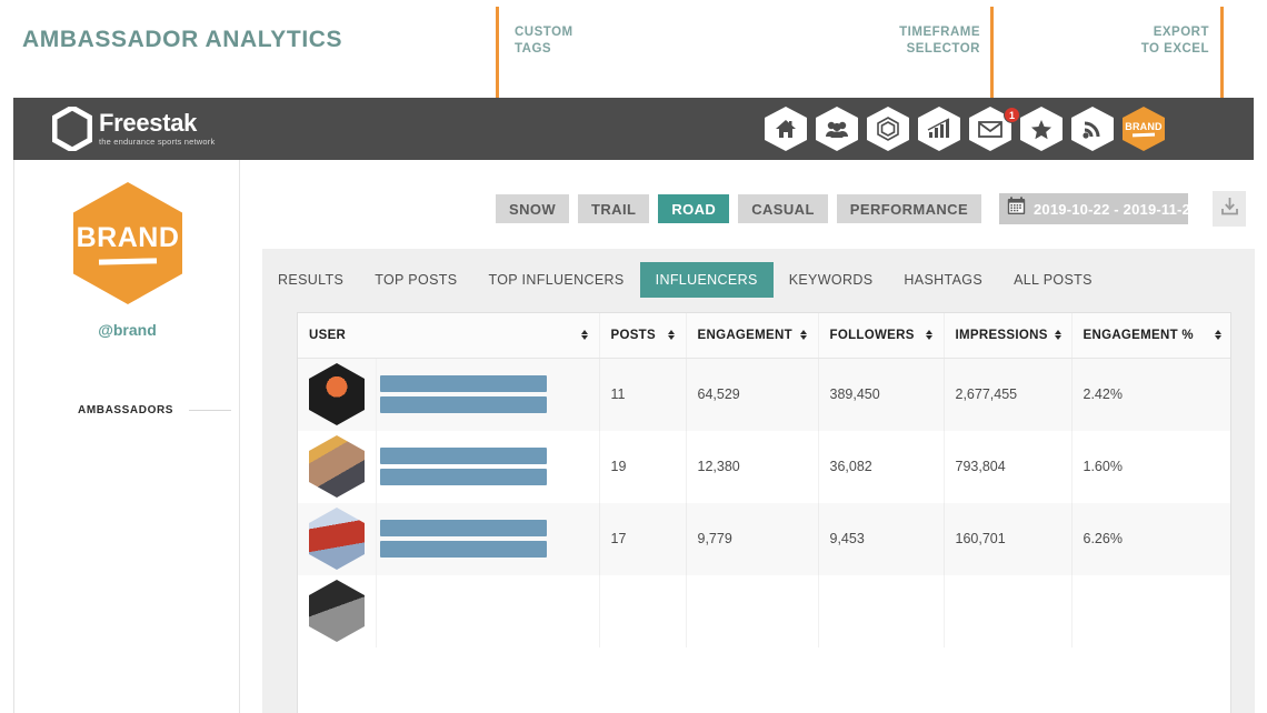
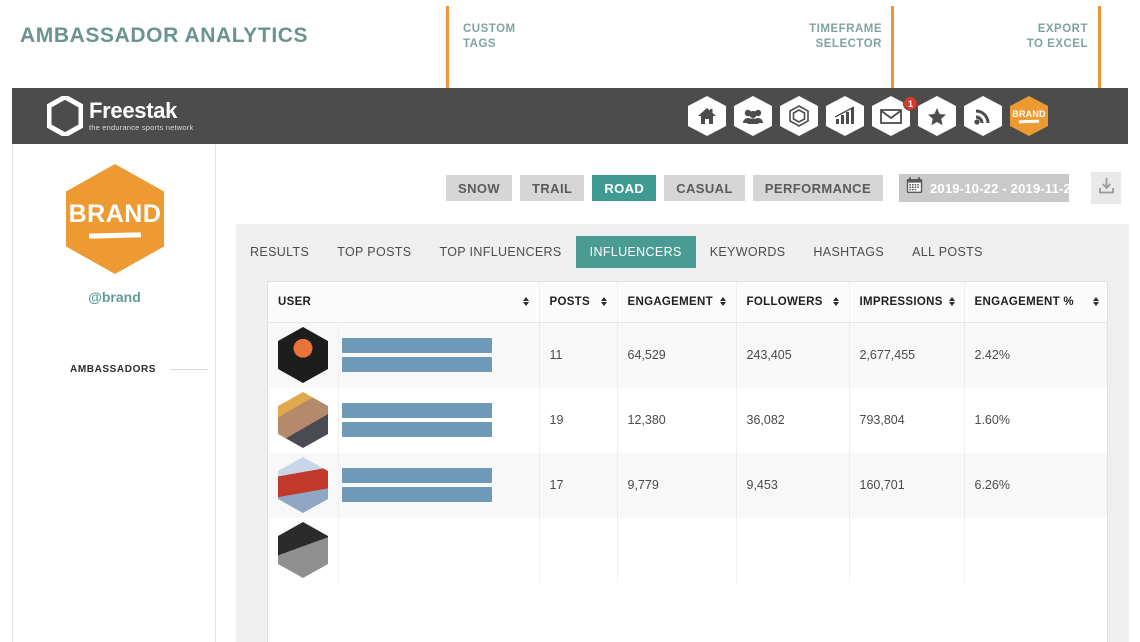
  AMBASSADOR ANALYTICS
  CUSTOM
  TAGS
  TIMEFRAME
  SELECTOR
  EXPORT
  TO EXCEL
  Freestak
  the endurance sports network
  BRAND
  1
  BRAND
  @brand
  AMBASSADORS
  SNOW
  TRAIL
  ROAD
  CASUAL
  PERFORMANCE
  2019-10-22 - 2019-11-2
  RESULTS
  TOP POSTS
  TOP INFLUENCERS
  INFLUENCERS
  KEYWORDS
  HASHTAGS
  ALL POSTS
  USER	POSTS	ENGAGEMENT	FOLLOWERS	IMPRESSIONS	ENGAGEMENT %
- 	11	64,529	389,450	2,677,455	2.42%
+ 	11	64,529	243,405	2,677,455	2.42%
  	19	12,380	36,082	793,804	1.60%
  	17	9,779	9,453	160,701	6.26%
